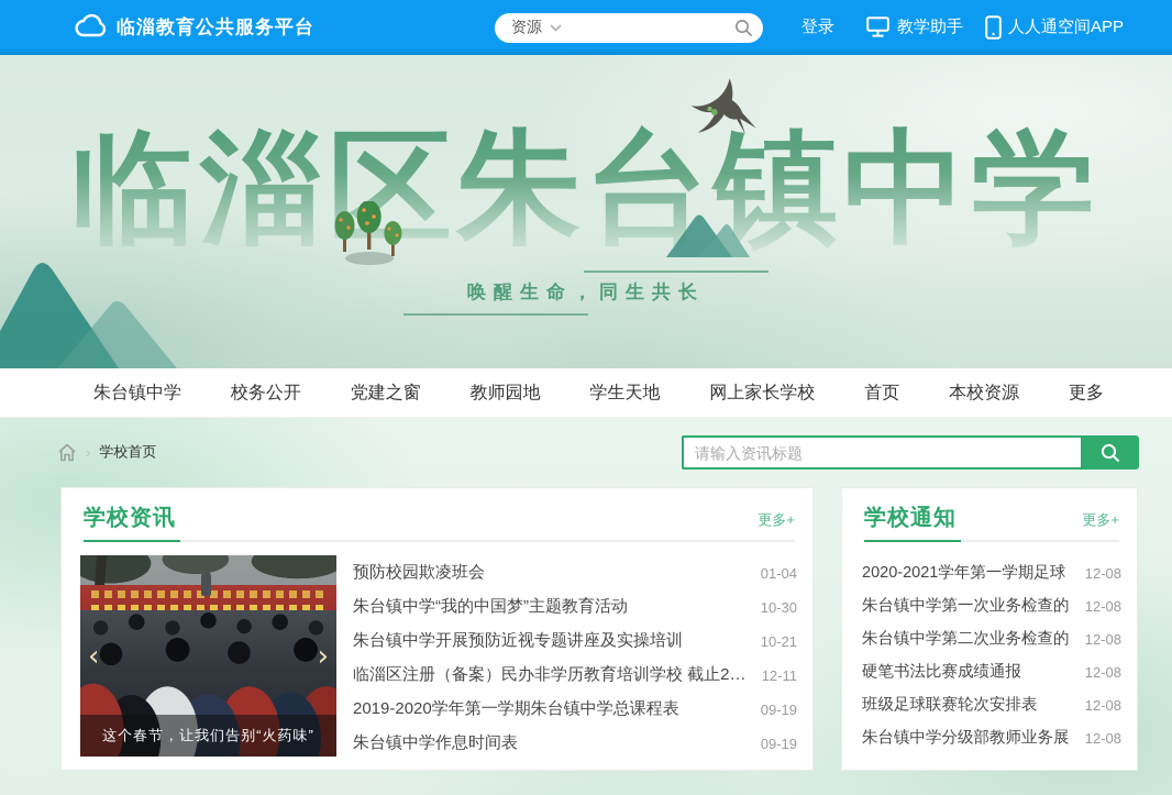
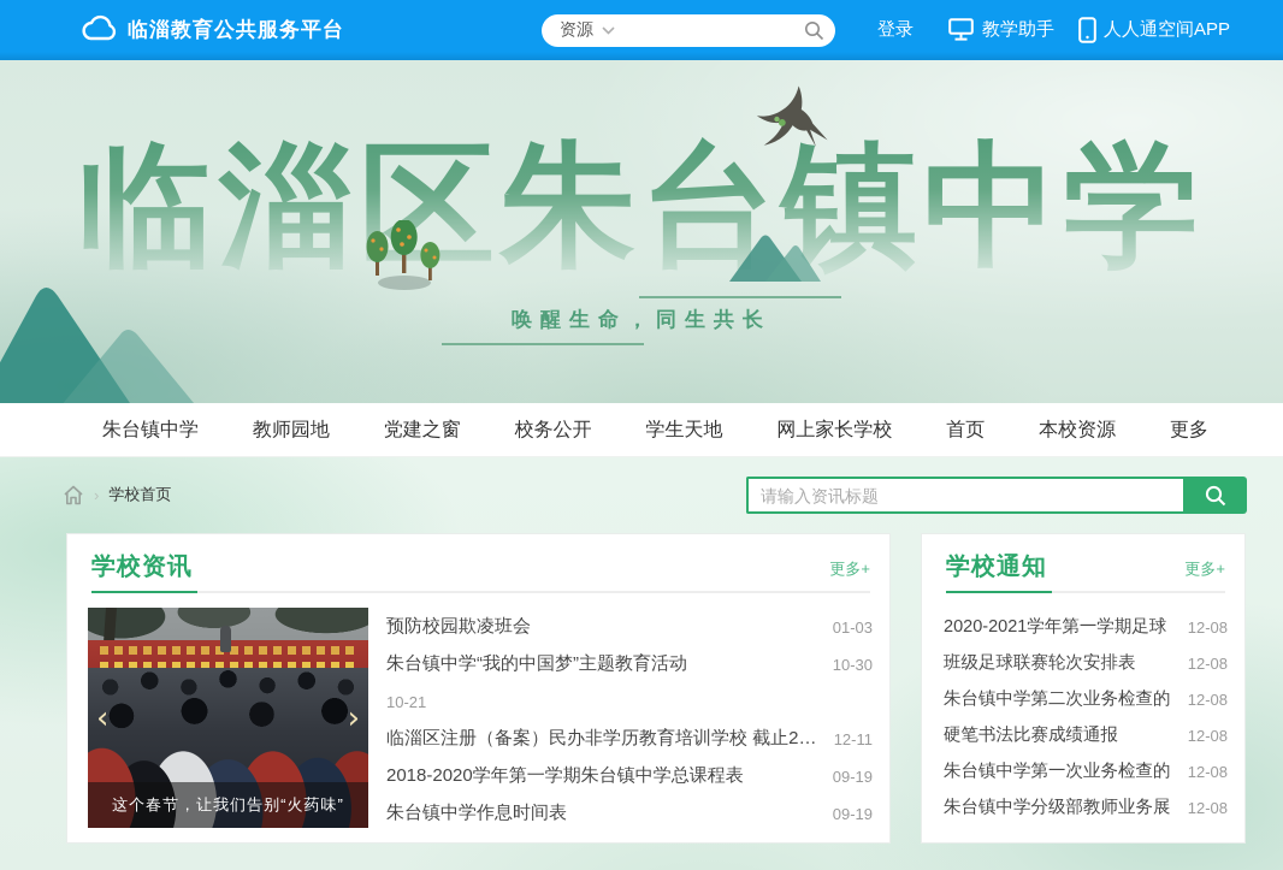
  临淄教育公共服务平台
  资源
  登录
  教学助手
  人人通空间APP
  临淄区朱台镇中学
  唤醒生命，同生共长
  朱台镇中学
- 校务公开
+ 教师园地
  党建之窗
- 教师园地
+ 校务公开
  学生天地
  网上家长学校
  首页
  本校资源
  更多
  ›
  学校首页
  请输入资讯标题
  学校资讯
  更多+
  这个春节，让我们告别“火药味”
  ‹
  ›
  预防校园欺凌班会
- 01-04
+ 01-03
  朱台镇中学“我的中国梦”主题教育活动
  10-30
- 朱台镇中学开展预防近视专题讲座及实操培训
  10-21
  临淄区注册（备案）民办非学历教育培训学校 截止201
  12-11
- 2019-2020学年第一学期朱台镇中学总课程表
+ 2018-2020学年第一学期朱台镇中学总课程表
  09-19
  朱台镇中学作息时间表
  09-19
  学校通知
  更多+
  2020-2021学年第一学期足球
  12-08
- 朱台镇中学第一次业务检查的
+ 班级足球联赛轮次安排表
  12-08
  朱台镇中学第二次业务检查的
  12-08
  硬笔书法比赛成绩通报
  12-08
- 班级足球联赛轮次安排表
+ 朱台镇中学第一次业务检查的
  12-08
  朱台镇中学分级部教师业务展
  12-08
